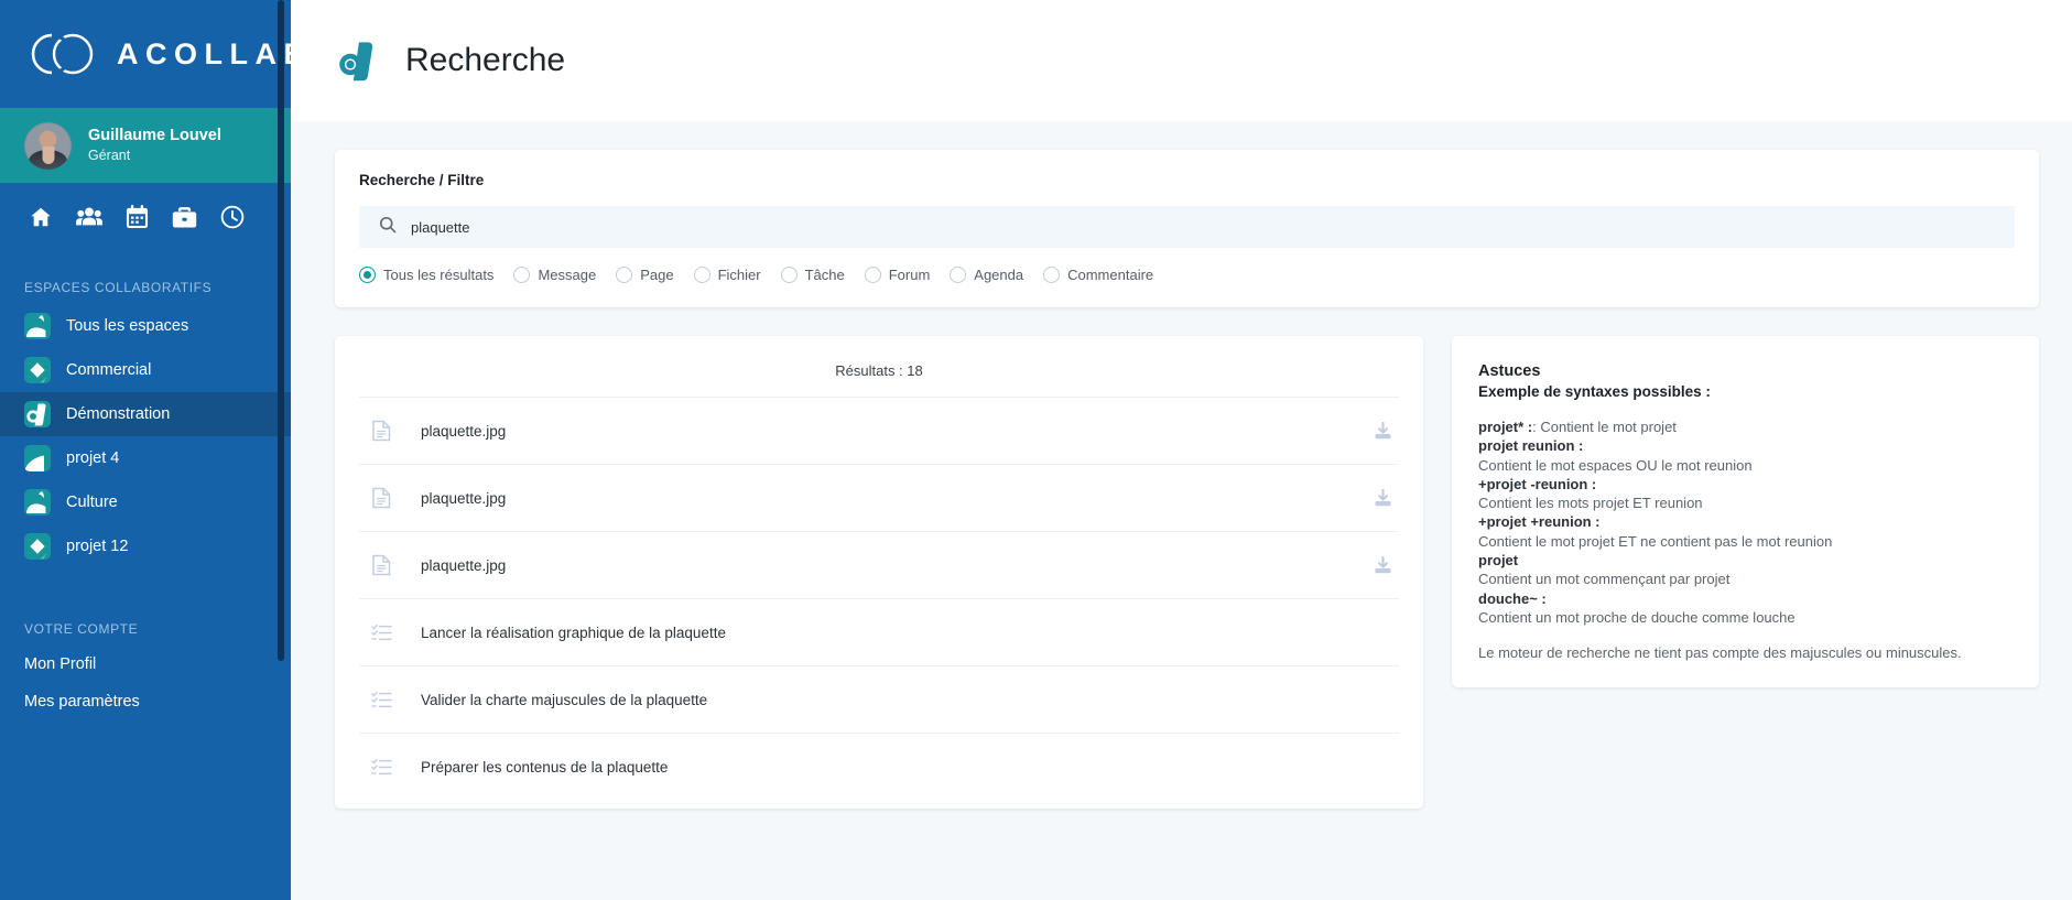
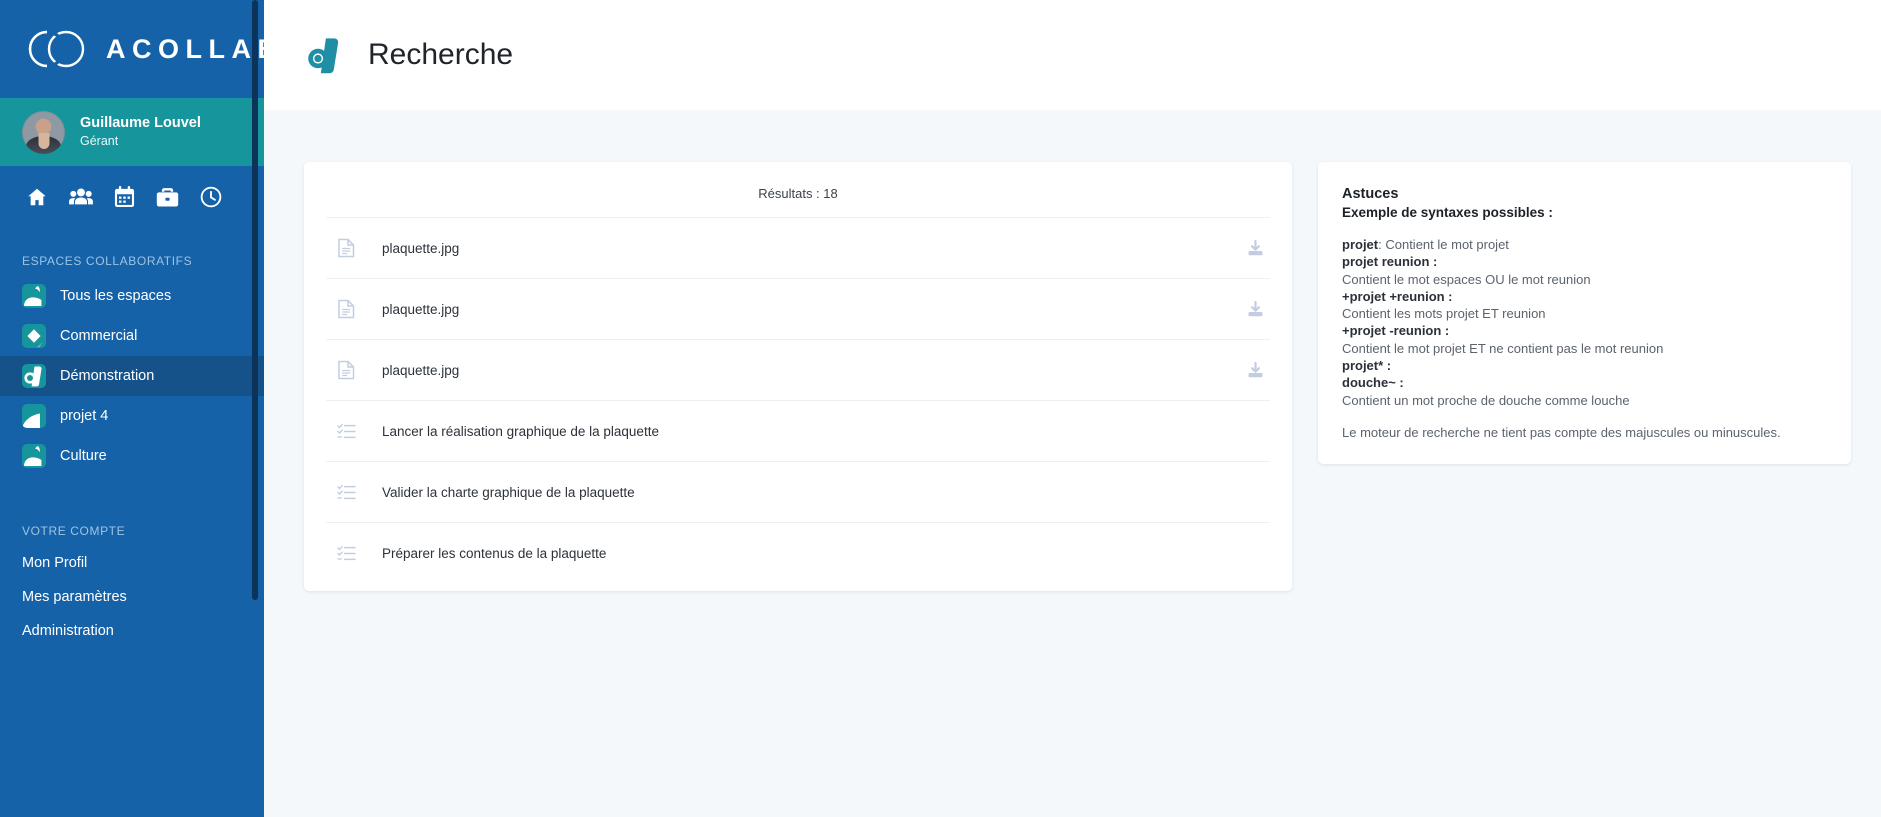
  ACOLLA
  Guillaume Louvel
  Gérant
  ESPACES COLLABORATIFS
  Tous les espaces
  Commercial
  Démonstration
  projet 4
  Culture
- projet 12
  VOTRE COMPTE
  Mon Profil
  Mes paramètres
+ Administration
  Recherche
- Recherche / Filtre
- plaquette
- Tous les résultats
- Message
- Page
- Fichier
- Tâche
- Forum
- Agenda
- Commentaire
  Résultats : 18
  plaquette.jpg
  plaquette.jpg
  plaquette.jpg
  Lancer la réalisation graphique de la plaquette
- Valider la charte majuscules de la plaquette
+ Valider la charte graphique de la plaquette
  Préparer les contenus de la plaquette
  Astuces
  Exemple de syntaxes possibles :
- projet* :: Contient le mot projet
+ projet: Contient le mot projet
  projet reunion :
  Contient le mot espaces OU le mot reunion
- +projet -reunion :
+ +projet +reunion :
  Contient les mots projet ET reunion
- +projet +reunion :
+ +projet -reunion :
  Contient le mot projet ET ne contient pas le mot reunion
- projet
+ projet* :
- Contient un mot commençant par projet
  douche~ :
  Contient un mot proche de douche comme louche
  Le moteur de recherche ne tient pas compte des majuscules ou minuscules.
